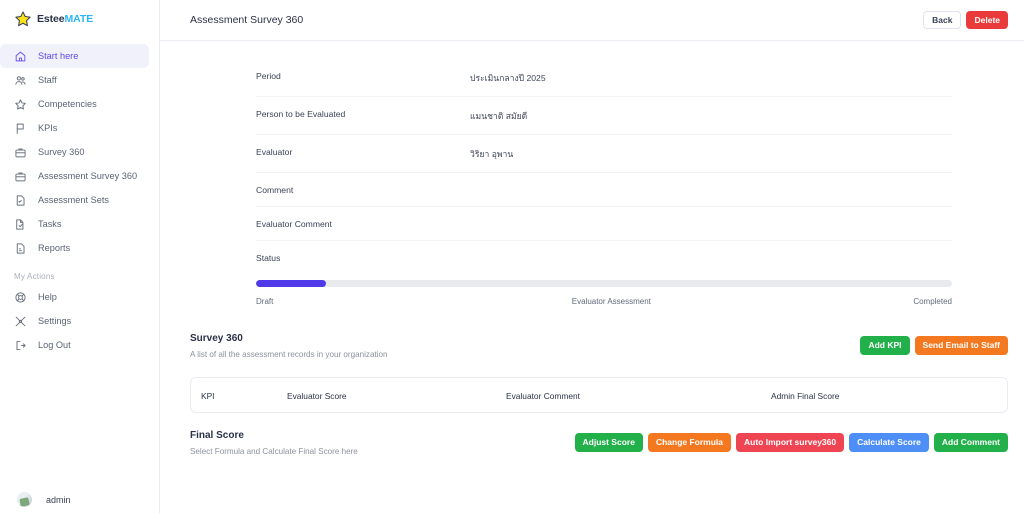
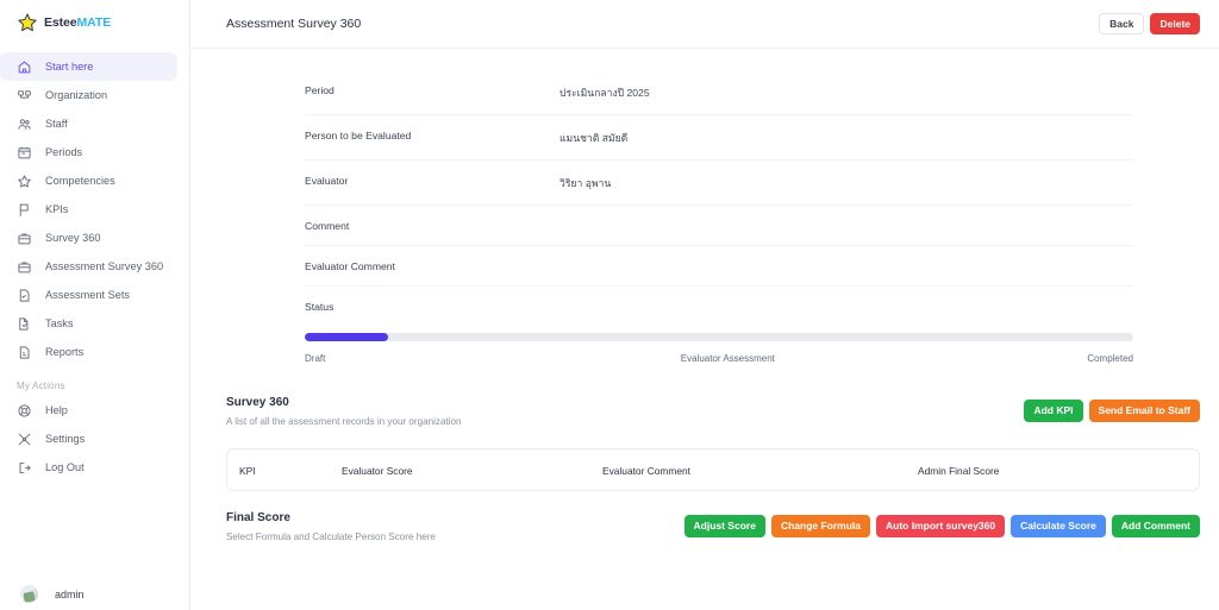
  EsteeMATE
  Start here
+ Organization
  Staff
+ Periods
  Competencies
  KPIs
  Survey 360
  Assessment Survey 360
  Assessment Sets
  Tasks
  Reports
  My Actions
  Help
  Settings
  Log Out
  admin
  Assessment Survey 360
  Back
  Delete
  Period
  ประเมินกลางปี 2025
  Person to be Evaluated
  แมนชาติ สมัยดี
  Evaluator
  วิริยา อุพาน
  Comment
  Evaluator Comment
  Status
  Draft
  Evaluator Assessment
  Completed
  Survey 360
  A list of all the assessment records in your organization
  Add KPI
  Send Email to Staff
  KPI
  Evaluator Score
  Evaluator Comment
  Admin Final Score
  Final Score
- Select Formula and Calculate Final Score here
+ Select Formula and Calculate Person Score here
  Adjust Score
  Change Formula
  Auto Import survey360
  Calculate Score
  Add Comment
